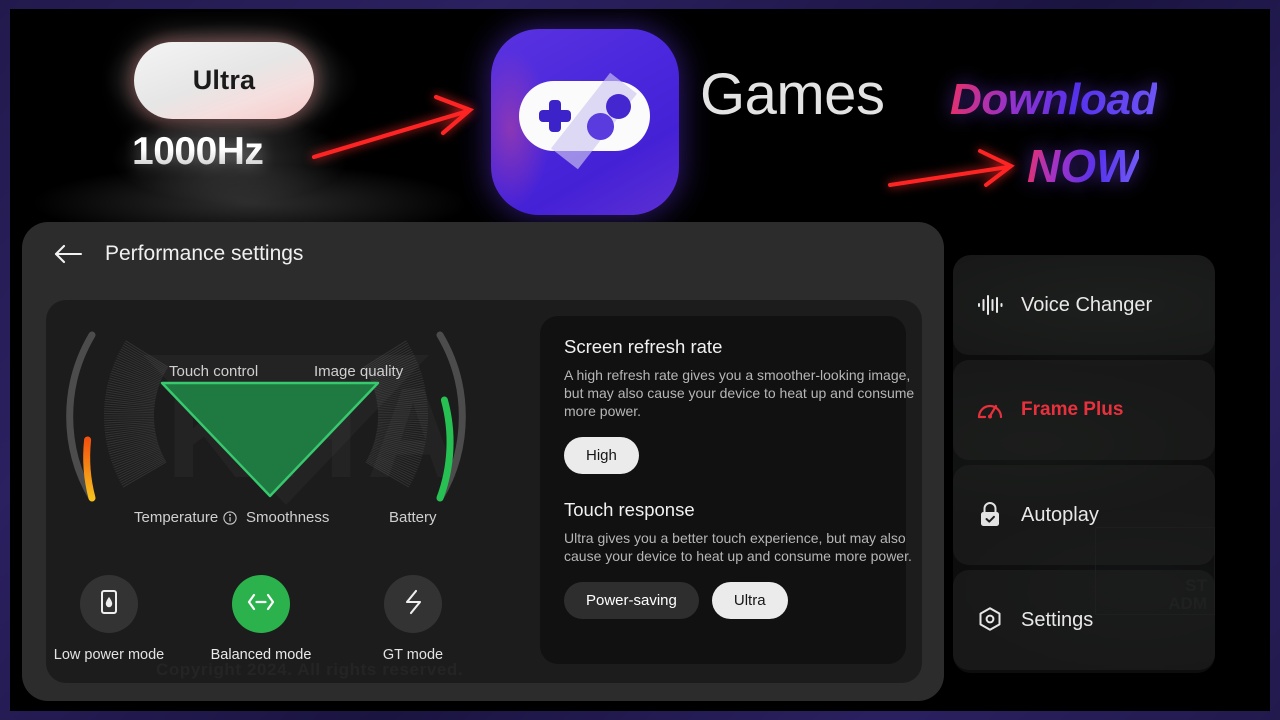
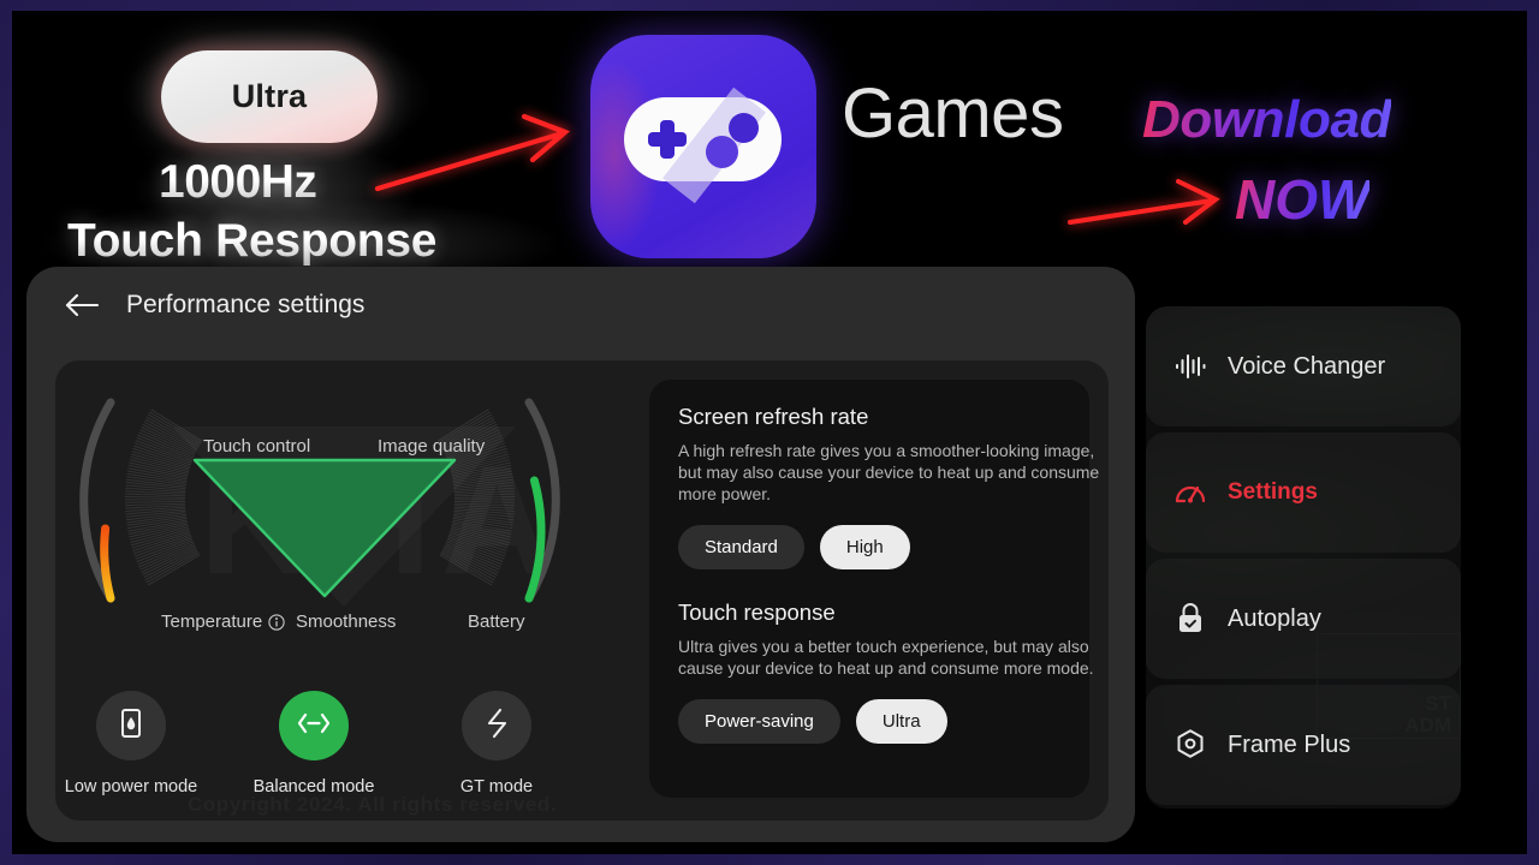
  Ultra
  1000Hz
+ Touch Response
  Games
  Download
  NOW
  Performance settings
  Touch control
  Image quality
  Temperature
  Smoothness
  Battery
  Low power mode
  Balanced mode
  GT mode
  Screen refresh rate
  A high refresh rate gives you a smoother-looking image, but may also cause your device to heat up and consume more power.
+ Standard
  High
  Touch response
- Ultra gives you a better touch experience, but may also cause your device to heat up and consume more power.
+ Ultra gives you a better touch experience, but may also cause your device to heat up and consume more mode.
  Power-saving
  Ultra
  Voice Changer
- Frame Plus
+ Settings
  Autoplay
- Settings
+ Frame Plus
